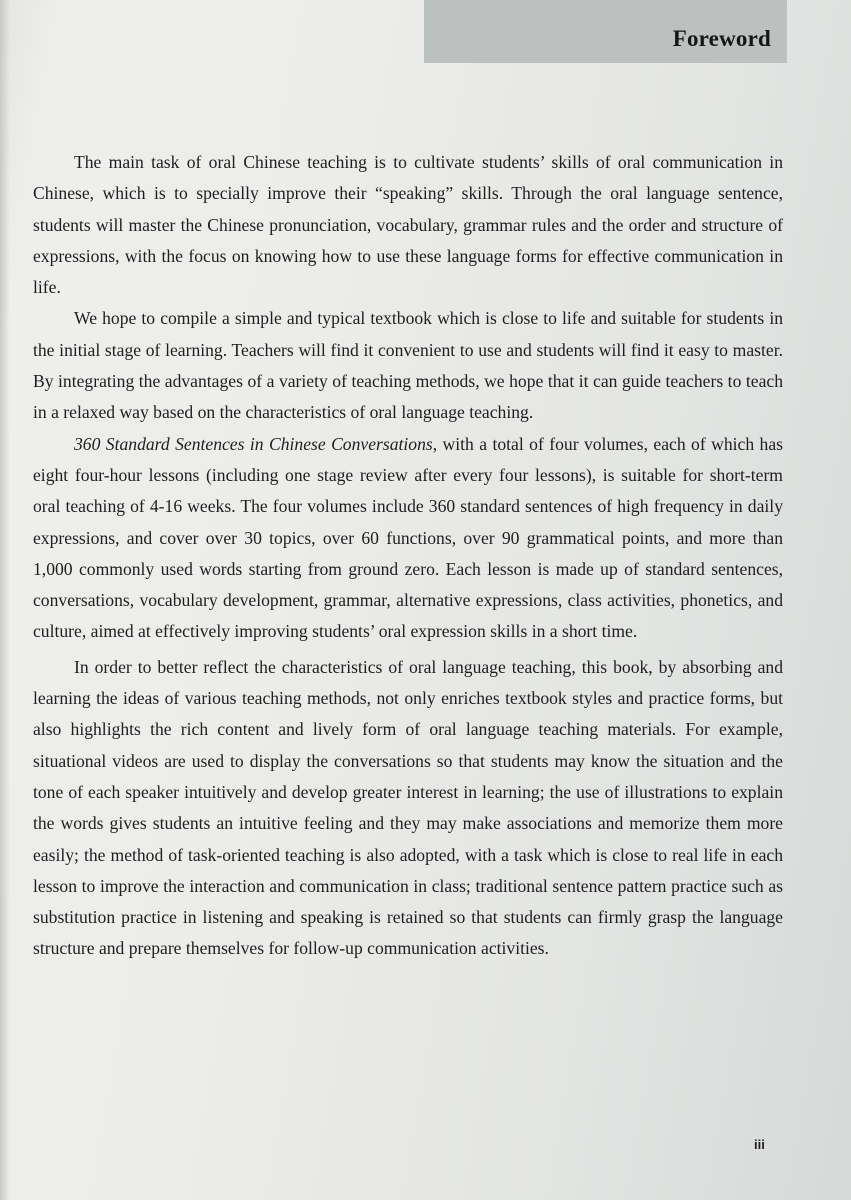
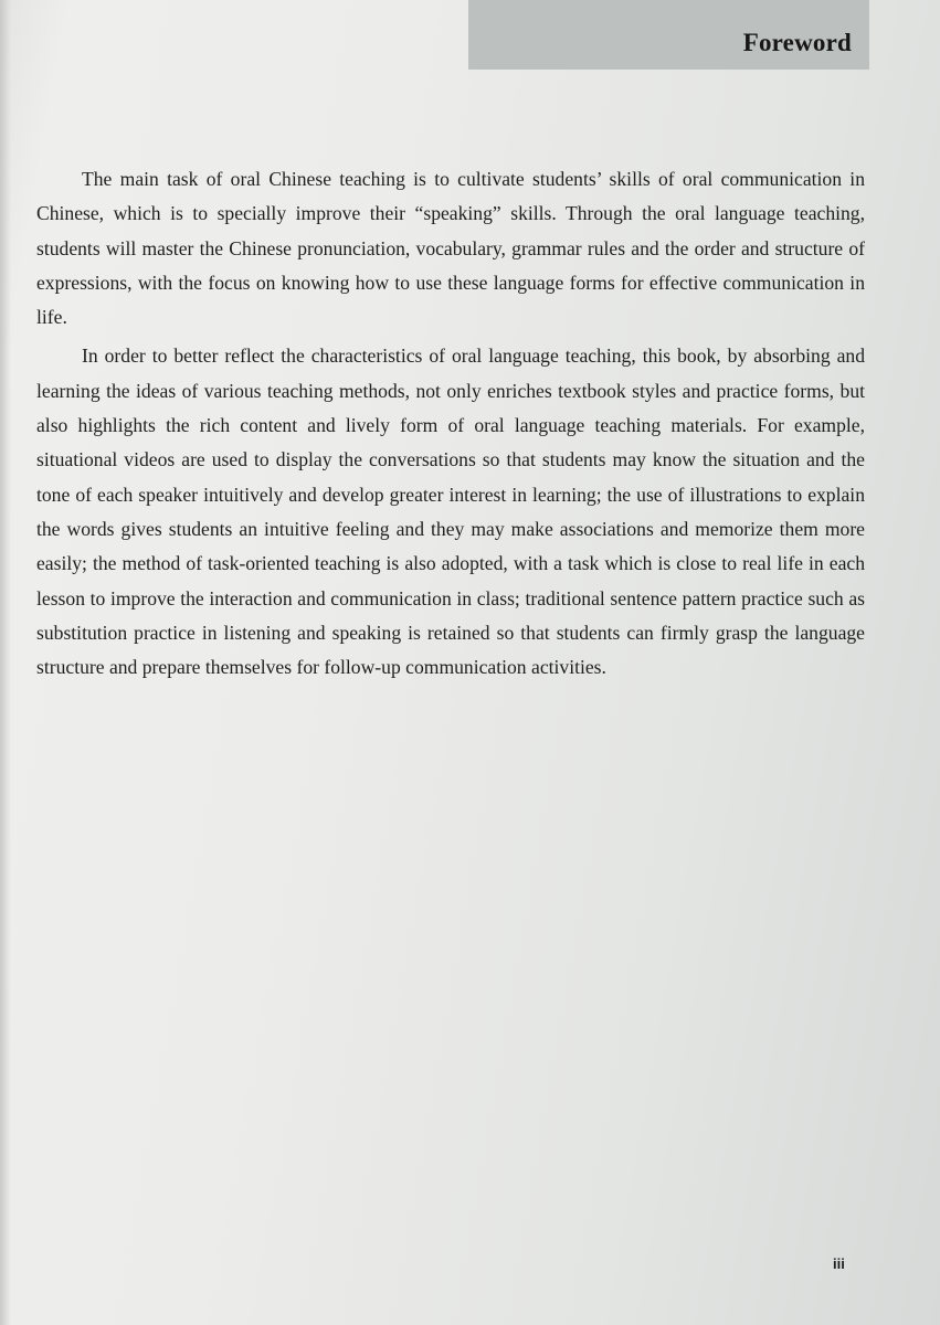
  Foreword
- The main task of oral Chinese teaching is to cultivate students’ skills of oral communication in Chinese, which is to specially improve their “speaking” skills. Through the oral language sentence, students will master the Chinese pronunciation, vocabulary, grammar rules and the order and structure of expressions, with the focus on knowing how to use these language forms for effective communication in life.
+ The main task of oral Chinese teaching is to cultivate students’ skills of oral communication in Chinese, which is to specially improve their “speaking” skills. Through the oral language teaching, students will master the Chinese pronunciation, vocabulary, grammar rules and the order and structure of expressions, with the focus on knowing how to use these language forms for effective communication in life.
- We hope to compile a simple and typical textbook which is close to life and suitable for students in the initial stage of learning. Teachers will find it convenient to use and students will find it easy to master. By integrating the advantages of a variety of teaching methods, we hope that it can guide teachers to teach in a relaxed way based on the characteristics of oral language teaching.
- 360 Standard Sentences in Chinese Conversations, with a total of four volumes, each of which has eight four-hour lessons (including one stage review after every four lessons), is suitable for short-term oral teaching of 4-16 weeks. The four volumes include 360 standard sentences of high frequency in daily expressions, and cover over 30 topics, over 60 functions, over 90 grammatical points, and more than 1,000 commonly used words starting from ground zero. Each lesson is made up of standard sentences, conversations, vocabulary development, grammar, alternative expressions, class activities, phonetics, and culture, aimed at effectively improving students’ oral expression skills in a short time.
  In order to better reflect the characteristics of oral language teaching, this book, by absorbing and learning the ideas of various teaching methods, not only enriches textbook styles and practice forms, but also highlights the rich content and lively form of oral language teaching materials. For example, situational videos are used to display the conversations so that students may know the situation and the tone of each speaker intuitively and develop greater interest in learning; the use of illustrations to explain the words gives students an intuitive feeling and they may make associations and memorize them more easily; the method of task-oriented teaching is also adopted, with a task which is close to real life in each lesson to improve the interaction and communication in class; traditional sentence pattern practice such as substitution practice in listening and speaking is retained so that students can firmly grasp the language structure and prepare themselves for follow-up communication activities.
  iii
